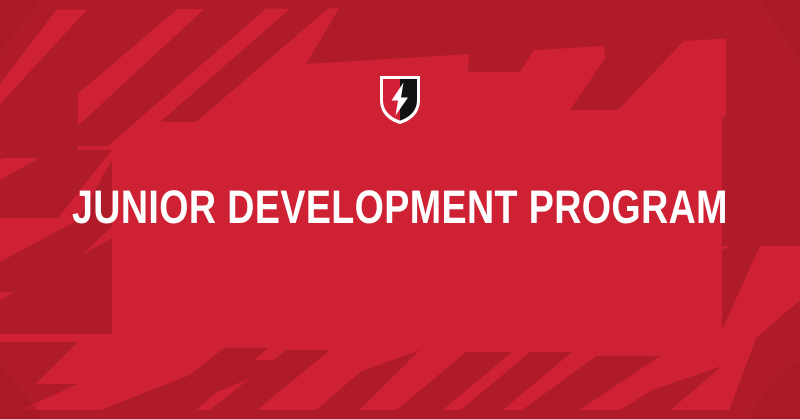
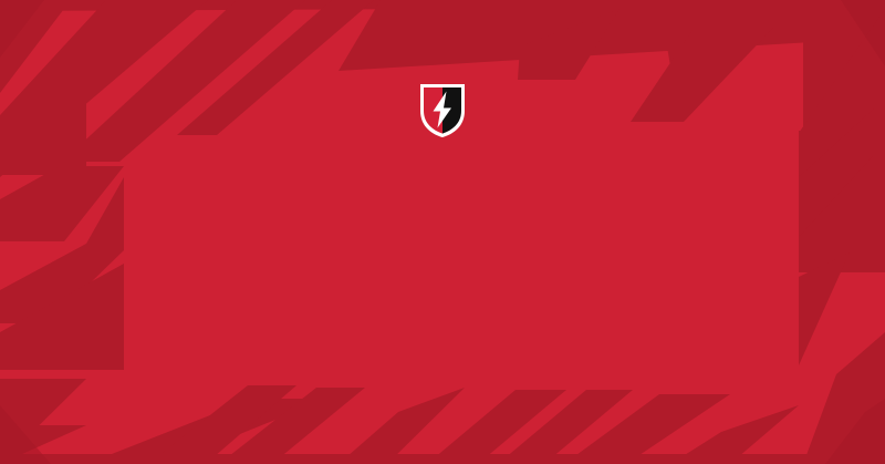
- JUNIOR DEVELOPMENT PROGRAM
